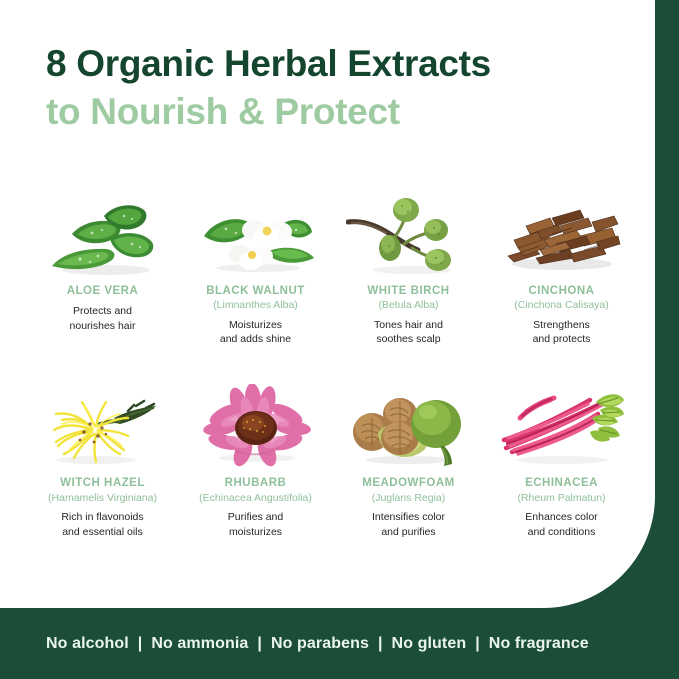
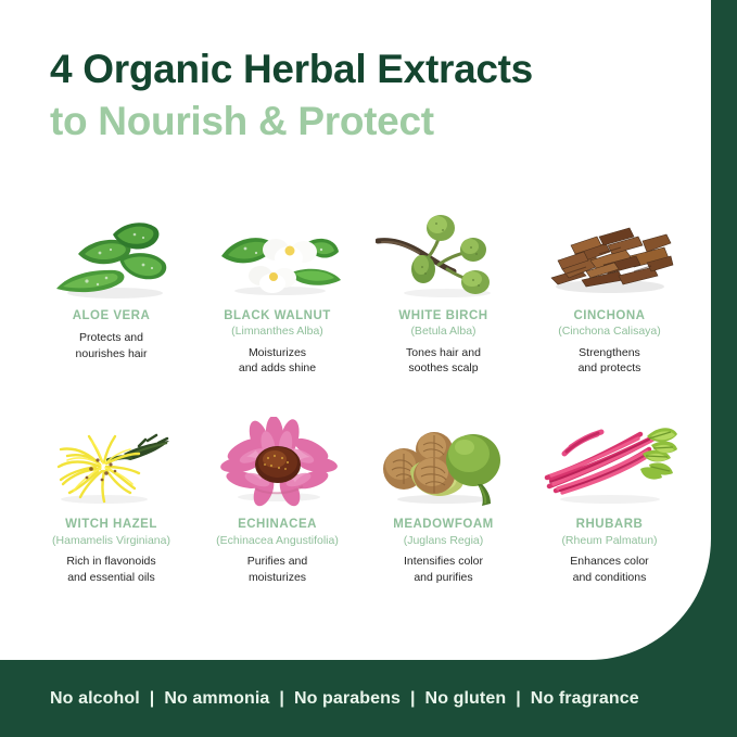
- 8 Organic Herbal Extracts
+ 4 Organic Herbal Extracts
  to Nourish & Protect
  ALOE VERA
  Protects and
  nourishes hair
  BLACK WALNUT
  (Limnanthes Alba)
  Moisturizes
  and adds shine
  WHITE BIRCH
  (Betula Alba)
  Tones hair and
  soothes scalp
  CINCHONA
  (Cinchona Calisaya)
  Strengthens
  and protects
  WITCH HAZEL
  (Hamamelis Virginiana)
  Rich in flavonoids
  and essential oils
- RHUBARB
+ ECHINACEA
  (Echinacea Angustifolia)
  Purifies and
  moisturizes
  MEADOWFOAM
  (Juglans Regia)
  Intensifies color
  and purifies
- ECHINACEA
+ RHUBARB
  (Rheum Palmatun)
  Enhances color
  and conditions
  No alcohol
  |
  No ammonia
  |
  No parabens
  |
  No gluten
  |
  No fragrance
